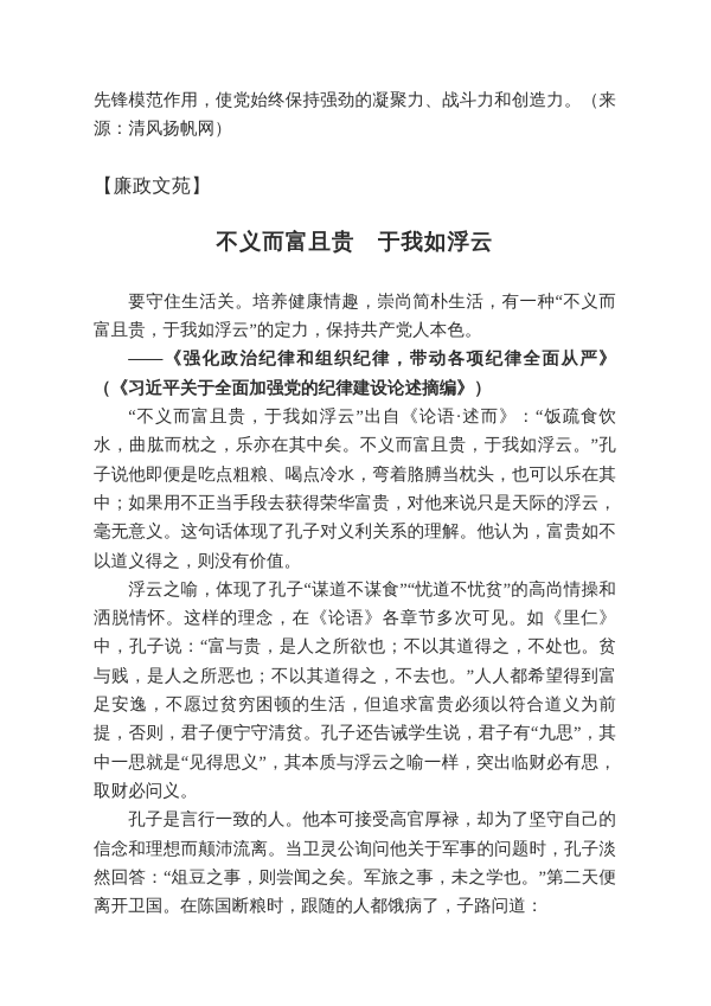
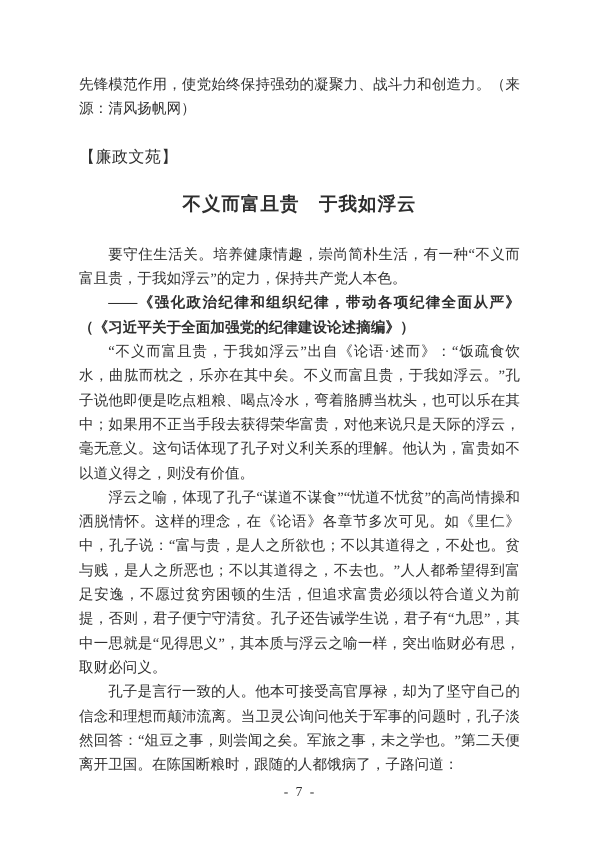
  先锋模范作用，使党始终保持强劲的凝聚力、战斗力和创造力。（来源：清风扬帆网）
  【廉政文苑】
  不义而富且贵 于我如浮云
  要守住生活关。培养健康情趣，崇尚简朴生活，有一种“不义而富且贵，于我如浮云”的定力，保持共产党人本色。
  ——《强化政治纪律和组织纪律，带动各项纪律全面从严》（《习近平关于全面加强党的纪律建设论述摘编》）
  “不义而富且贵，于我如浮云”出自《论语·述而》：“饭疏食饮水，曲肱而枕之，乐亦在其中矣。不义而富且贵，于我如浮云。”孔子说他即便是吃点粗粮、喝点冷水，弯着胳膊当枕头，也可以乐在其中；如果用不正当手段去获得荣华富贵，对他来说只是天际的浮云，毫无意义。这句话体现了孔子对义利关系的理解。他认为，富贵如不以道义得之，则没有价值。
  浮云之喻，体现了孔子“谋道不谋食”“忧道不忧贫”的高尚情操和洒脱情怀。这样的理念，在《论语》各章节多次可见。如《里仁》中，孔子说：“富与贵，是人之所欲也；不以其道得之，不处也。贫与贱，是人之所恶也；不以其道得之，不去也。”人人都希望得到富足安逸，不愿过贫穷困顿的生活，但追求富贵必须以符合道义为前提，否则，君子便宁守清贫。孔子还告诫学生说，君子有“九思”，其中一思就是“见得思义”，其本质与浮云之喻一样，突出临财必有思，取财必问义。
  孔子是言行一致的人。他本可接受高官厚禄，却为了坚守自己的信念和理想而颠沛流离。当卫灵公询问他关于军事的问题时，孔子淡然回答：“俎豆之事，则尝闻之矣。军旅之事，未之学也。”第二天便离开卫国。在陈国断粮时，跟随的人都饿病了，子路问道：
+ - 7 -
